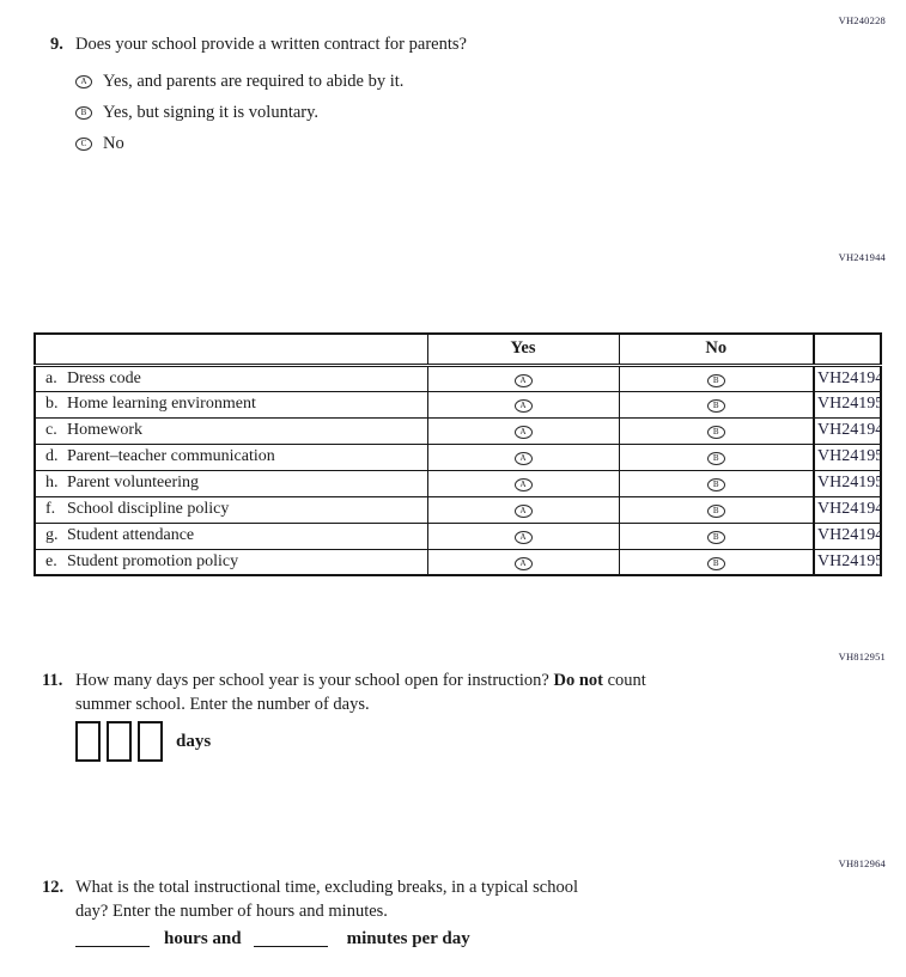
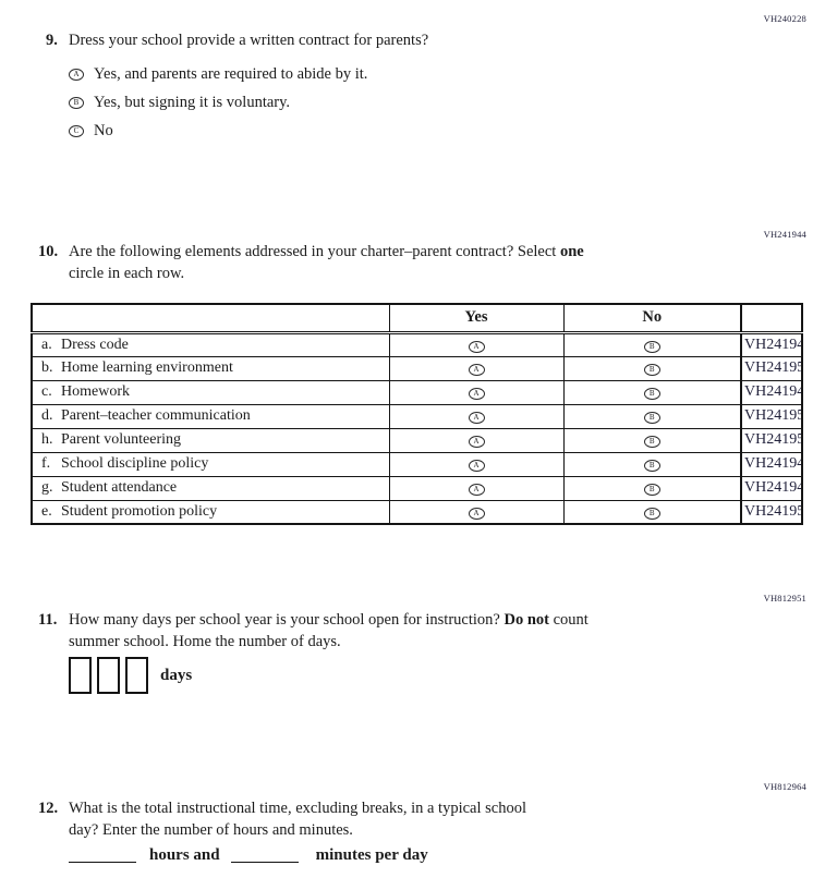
  VH240228
  9.
- Does your school provide a written contract for parents?
+ Dress your school provide a written contract for parents?
  A
  Yes, and parents are required to abide by it.
  B
  Yes, but signing it is voluntary.
  C
  No
  VH241944
+ 10.
+ Are the following elements addressed in your charter–parent contract? Select one
+ circle in each row.
  	Yes	No
  a. Dress code	A	B	VH24194
  b. Home learning environment	A	B	VH24195
  c. Homework	A	B	VH24194
  d. Parent–teacher communication	A	B	VH24195
  h. Parent volunteering	A	B	VH24195
  f. School discipline policy	A	B	VH24194
  g. Student attendance	A	B	VH24194
  e. Student promotion policy	A	B	VH24195
  VH812951
  11.
  How many days per school year is your school open for instruction? Do not count
- summer school. Enter the number of days.
+ summer school. Home the number of days.
  days
  VH812964
  12.
  What is the total instructional time, excluding breaks, in a typical school
  day? Enter the number of hours and minutes.
  hours and minutes per day
